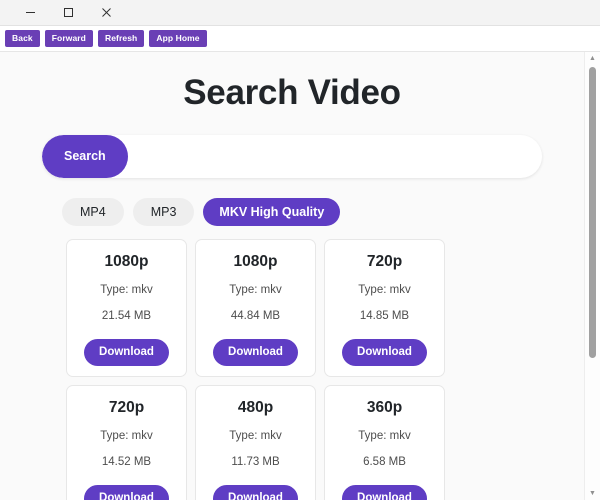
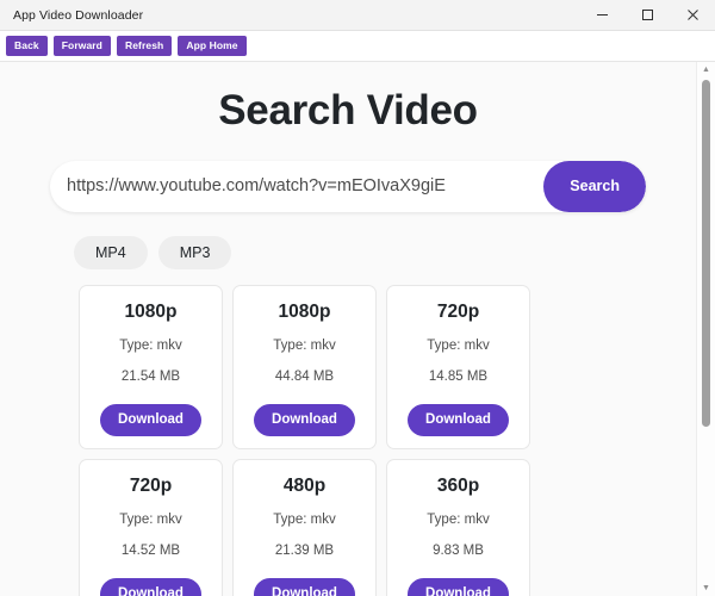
+ App Video Downloader
  Back
  Forward
  Refresh
  App Home
  Search Video
+ https://www.youtube.com/watch?v=mEOIvaX9giE
  Search
  MP4
  MP3
- MKV High Quality
  1080p
  Type: mkv
  21.54 MB
  Download
  1080p
  Type: mkv
  44.84 MB
  Download
  720p
  Type: mkv
  14.85 MB
  Download
  720p
  Type: mkv
  14.52 MB
  Download
  480p
  Type: mkv
- 11.73 MB
+ 21.39 MB
  Download
  360p
  Type: mkv
- 6.58 MB
+ 9.83 MB
  Download
